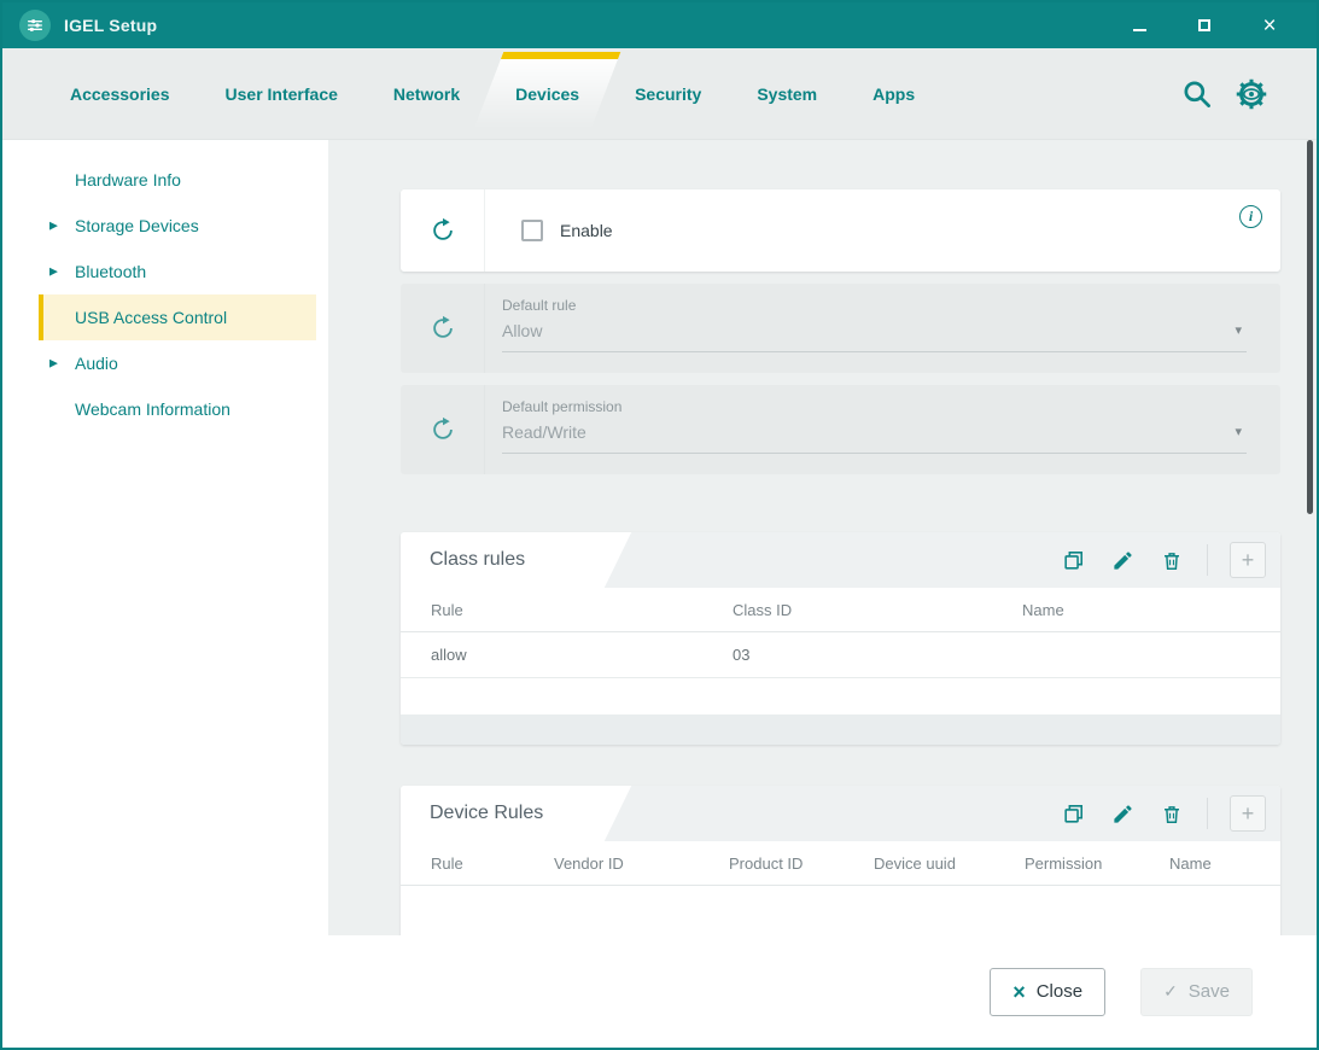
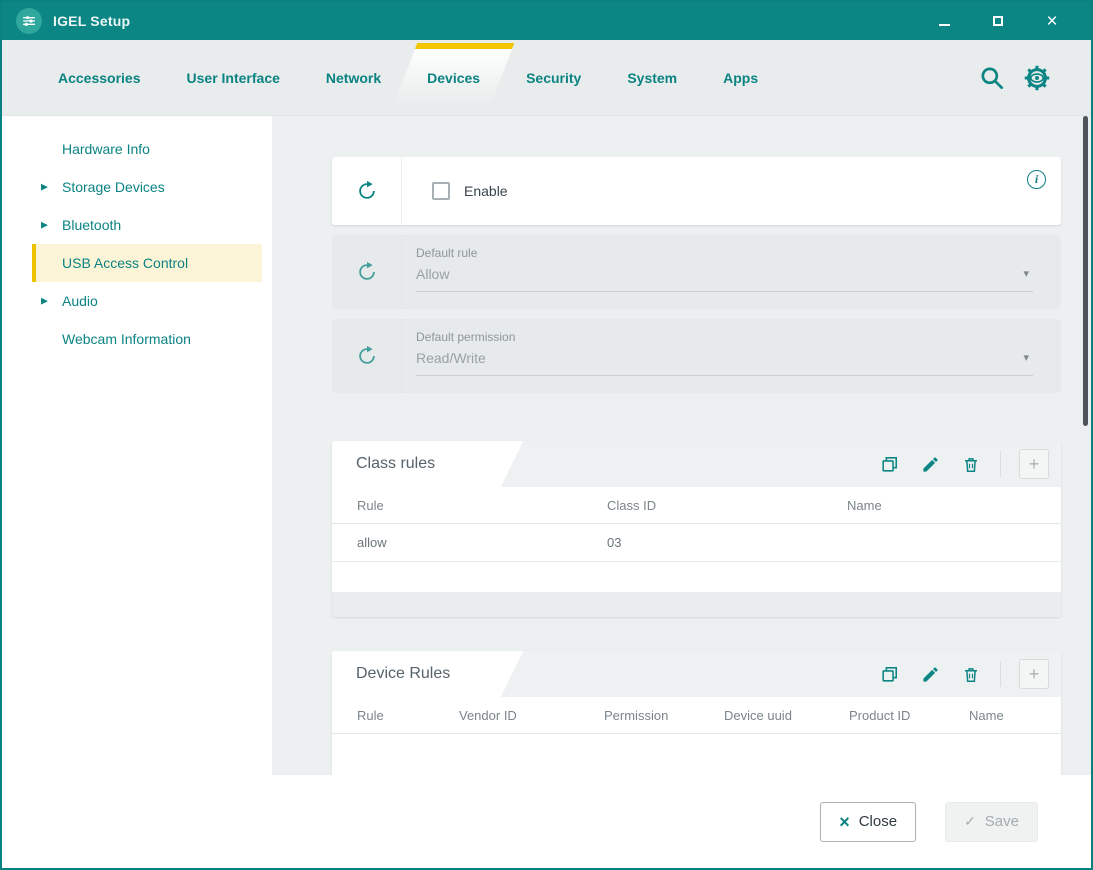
  IGEL Setup
  ×
  Accessories
  User Interface
  Network
  Devices
  Security
  System
  Apps
  Hardware Info
  ▶
  Storage Devices
  ▶
  Bluetooth
  USB Access Control
  ▶
  Audio
  Webcam Information
  Enable
  i
  Default rule
  Allow
  ▾
  Default permission
  Read/Write
  ▾
  Class rules
  +
  Rule
  Class ID
  Name
  allow
  03
  Device Rules
  +
  Rule
  Vendor ID
- Product ID
+ Permission
  Device uuid
- Permission
+ Product ID
  Name
  ×
  Close
  ✓
  Save
